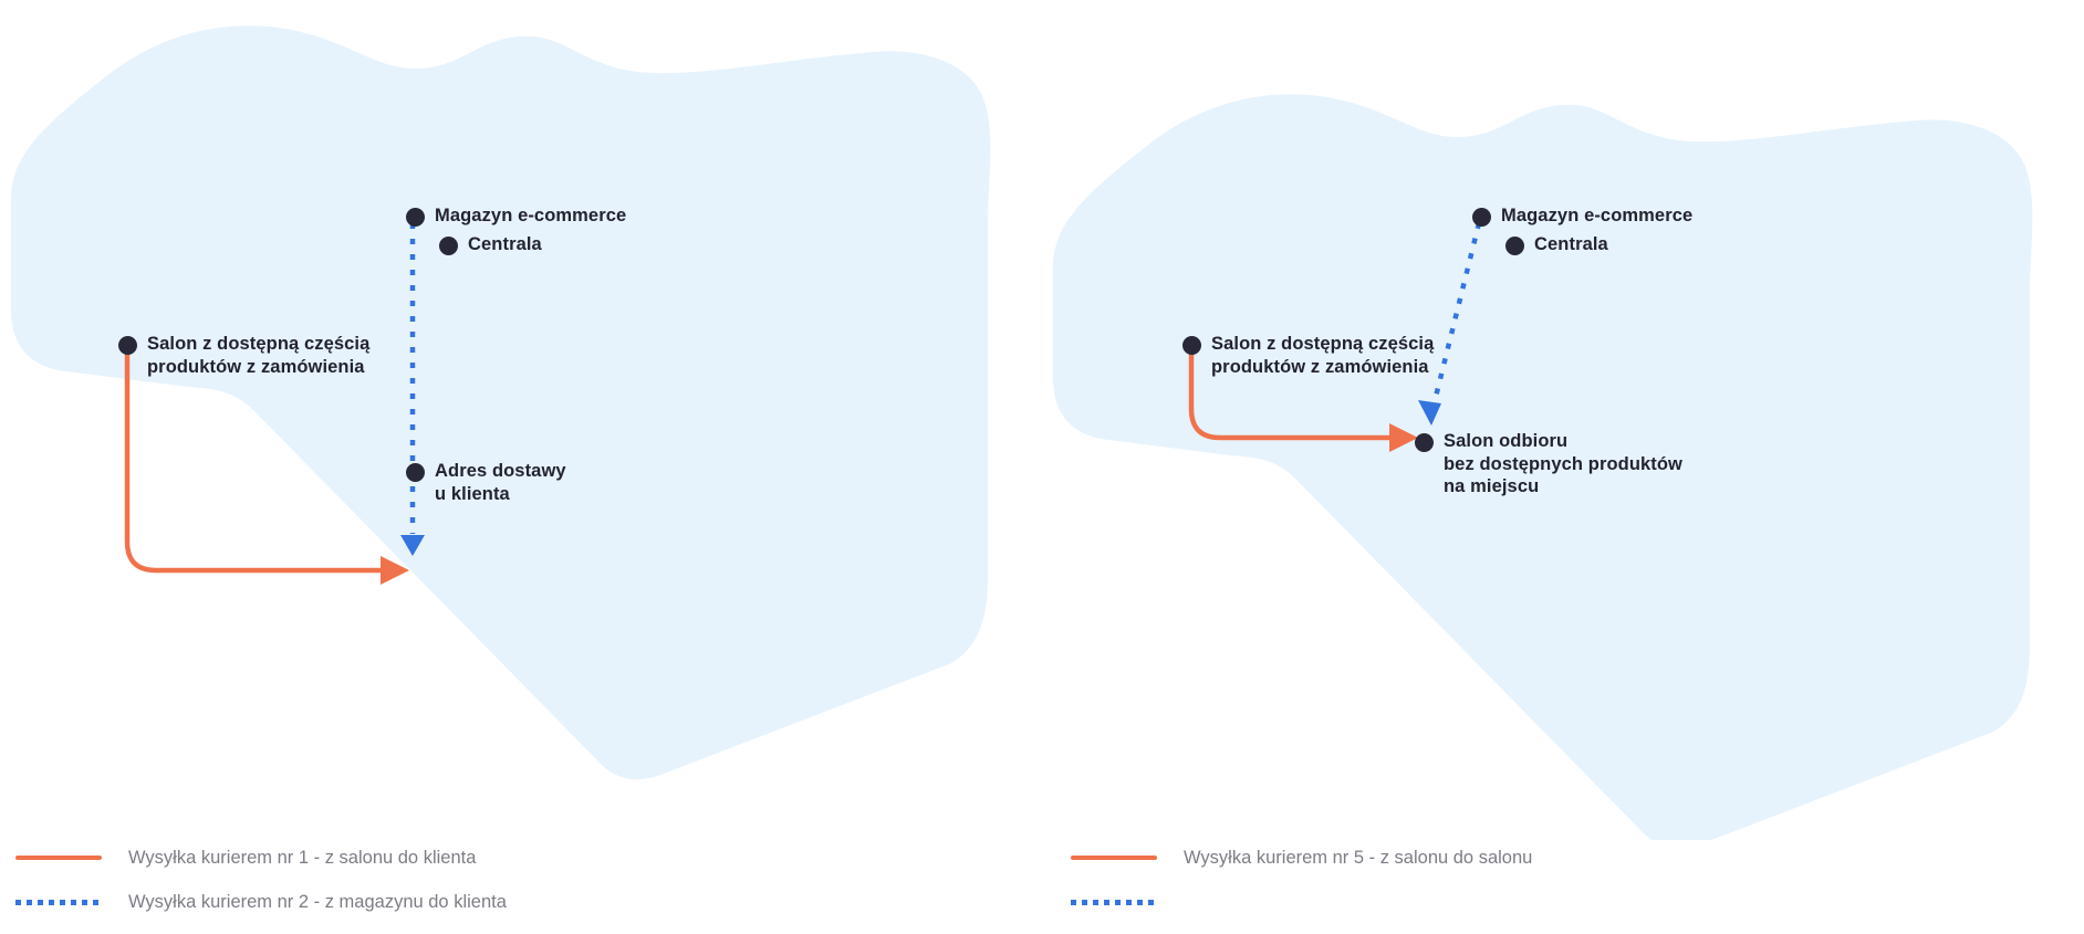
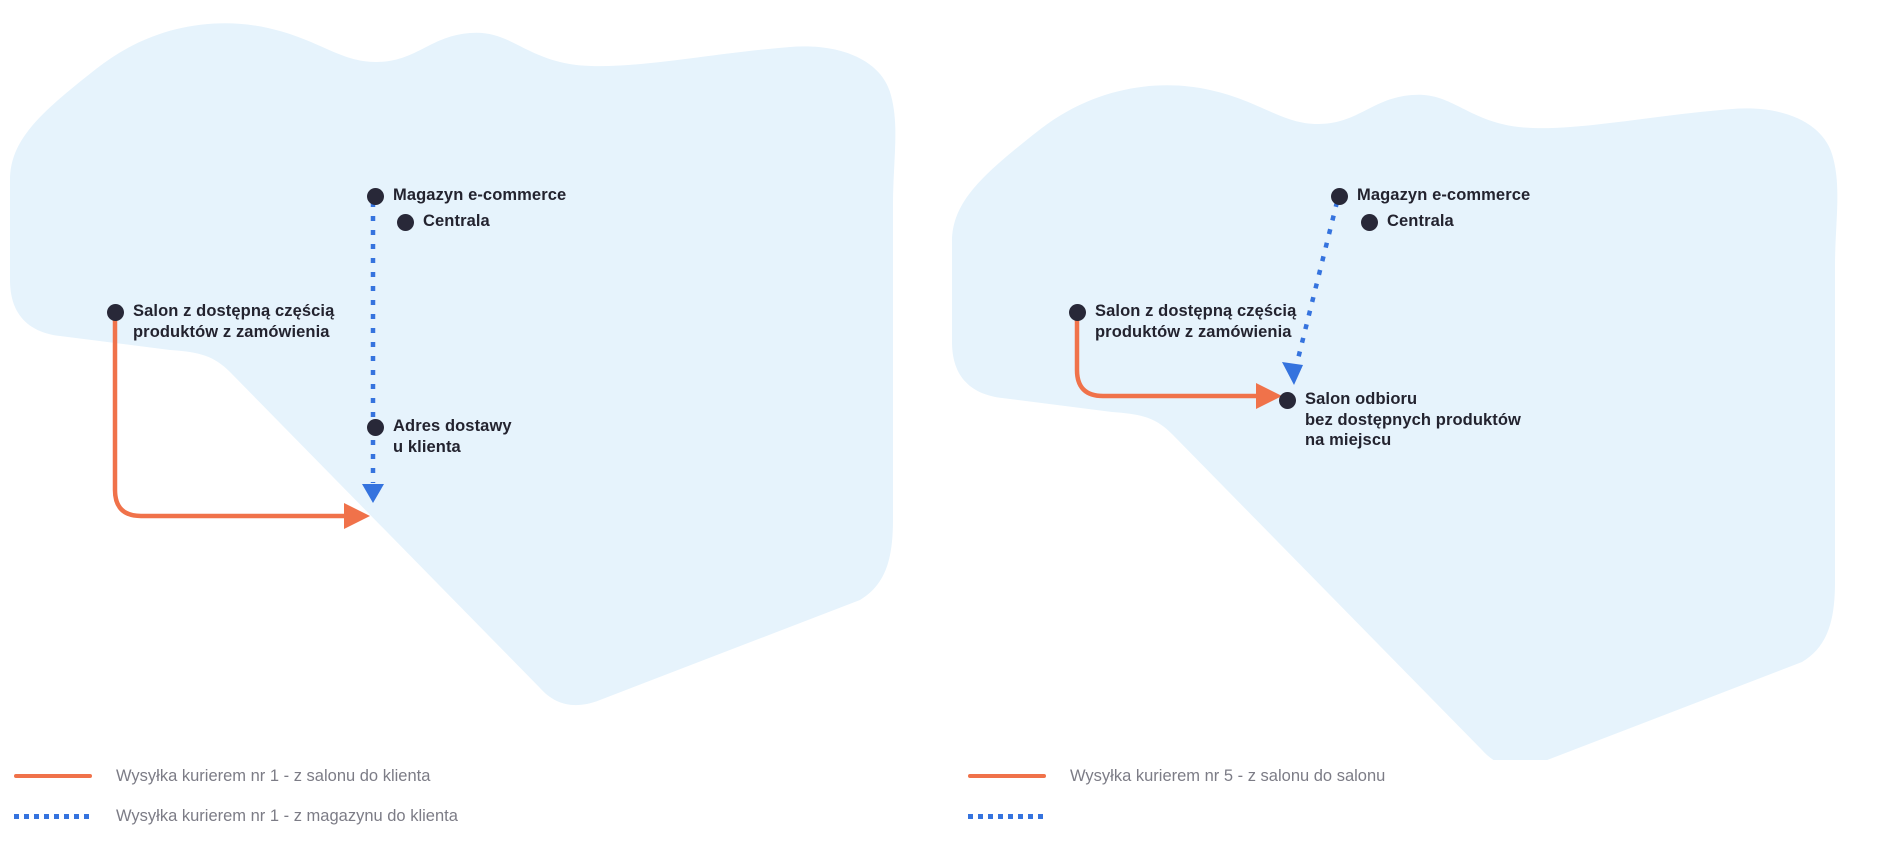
  Magazyn e-commerce
  Centrala
  Salon z dostępną częścią
  produktów z zamówienia
  Adres dostawy
  u klienta
  Wysyłka kurierem nr 1 - z salonu do klienta
- Wysyłka kurierem nr 2 - z magazynu do klienta
+ Wysyłka kurierem nr 1 - z magazynu do klienta
  Magazyn e-commerce
  Centrala
  Salon z dostępną częścią
  produktów z zamówienia
  Salon odbioru
  bez dostępnych produktów
  na miejscu
  Wysyłka kurierem nr 5 - z salonu do salonu
